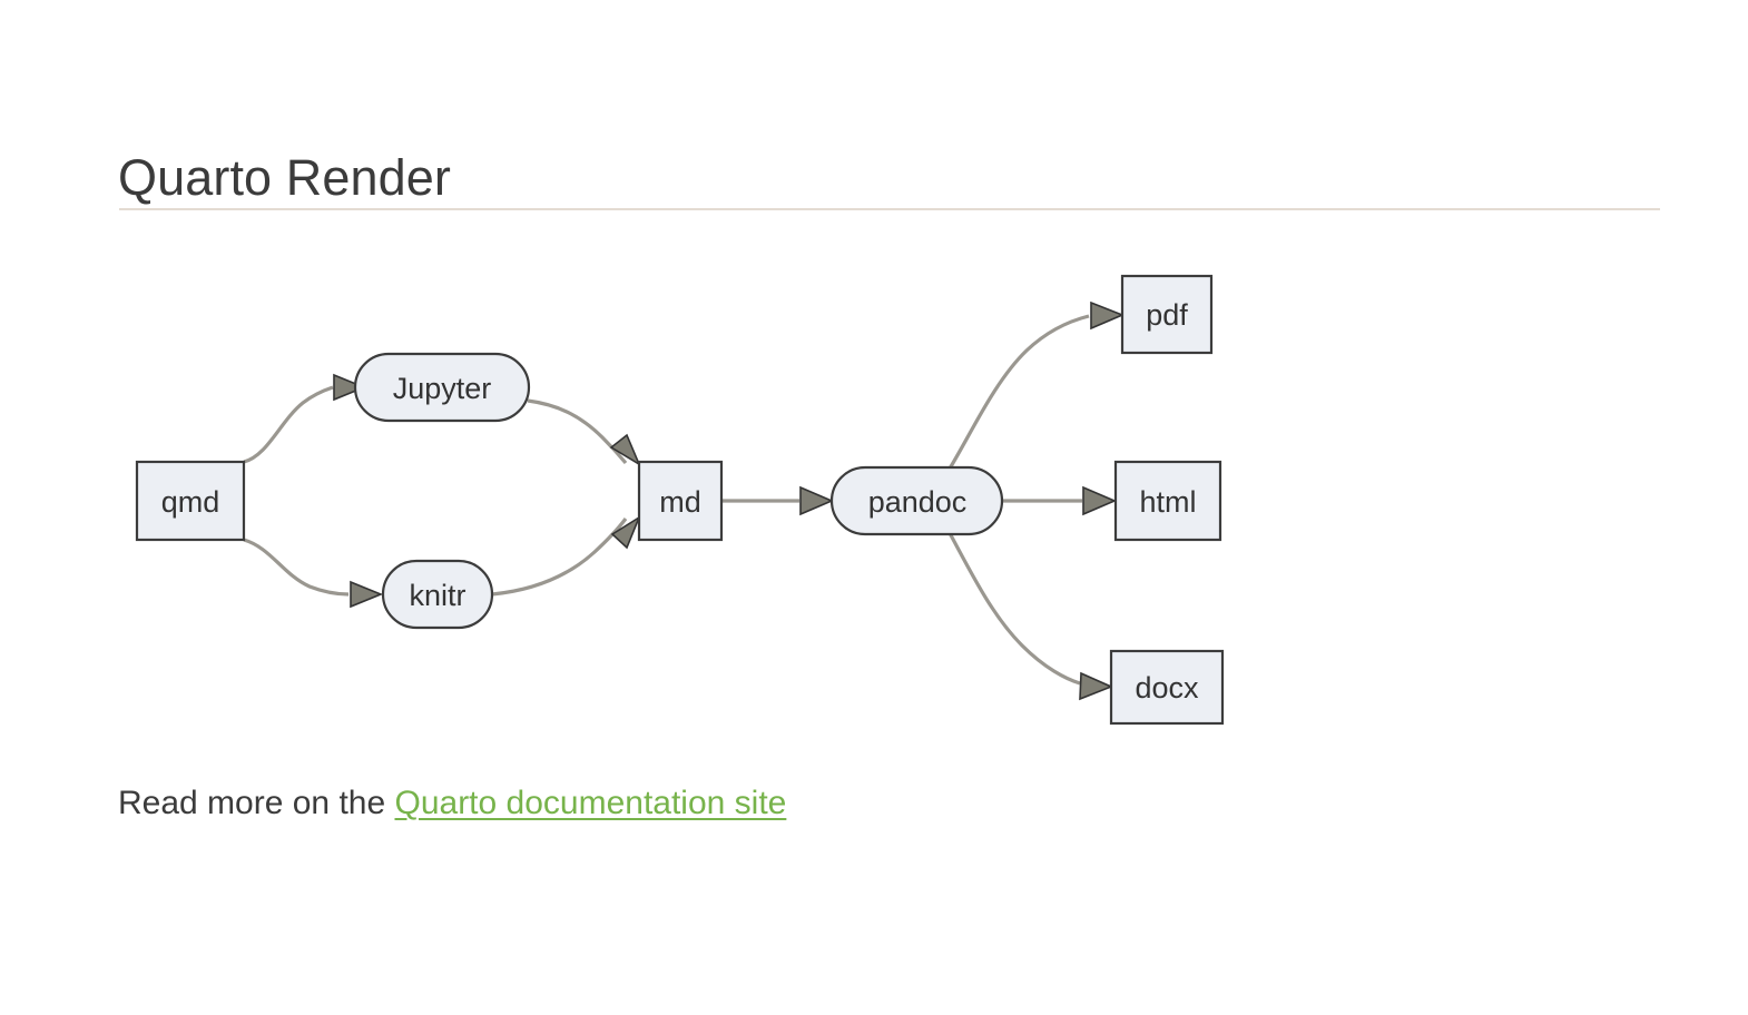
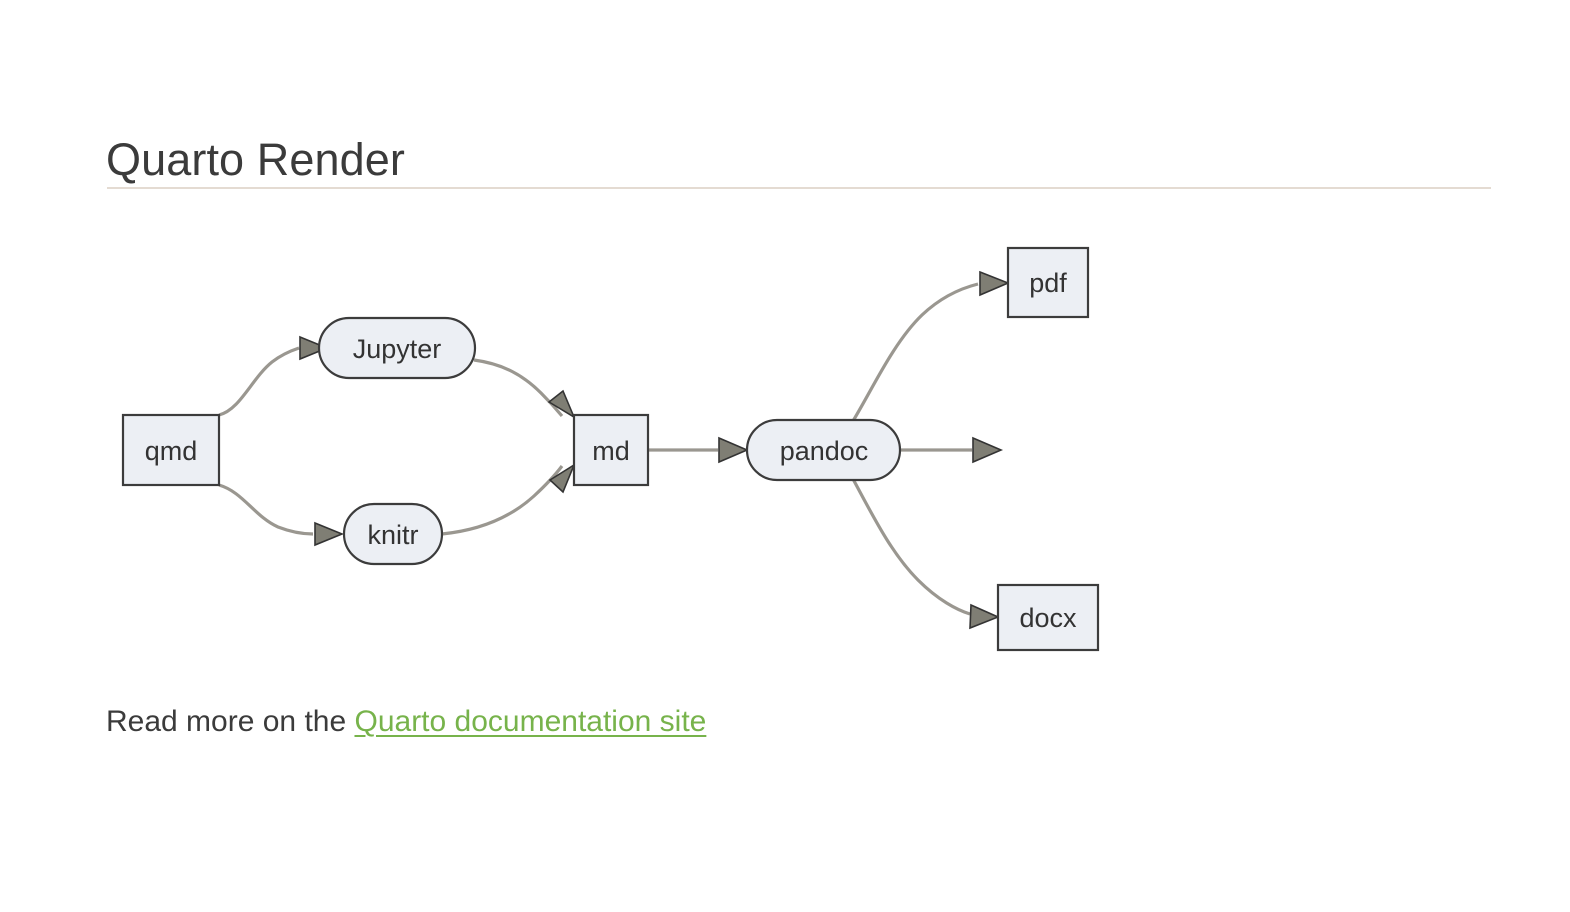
  Quarto Render
  qmd
  Jupyter
  knitr
  md
  pandoc
  pdf
- html
  docx
  Read more on the Quarto documentation site
